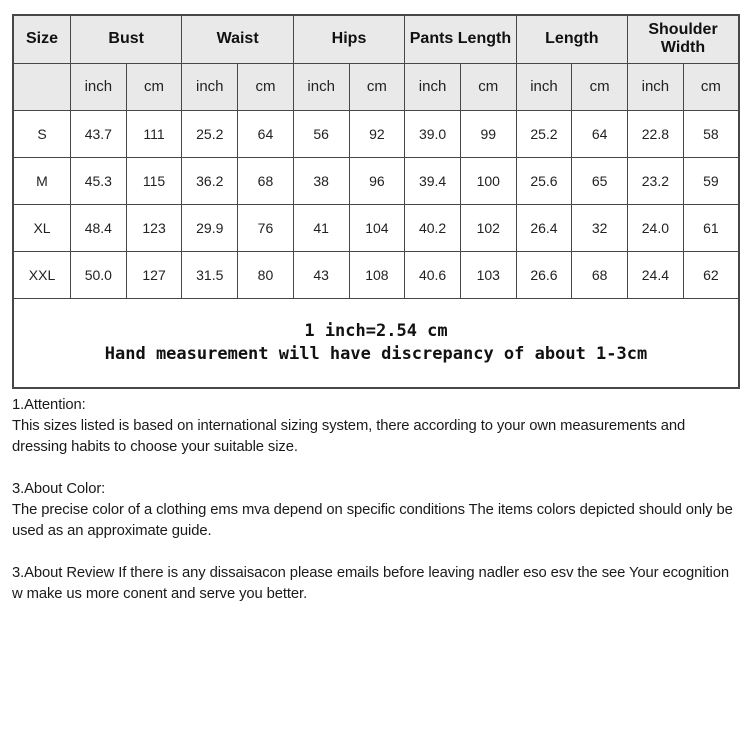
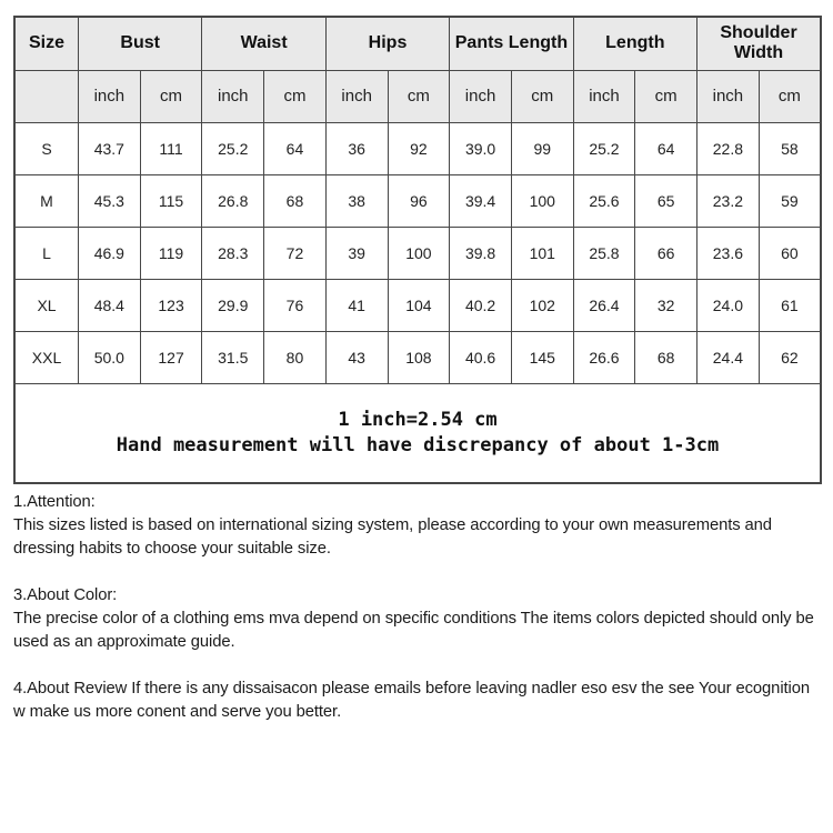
  Size	Bust	Waist	Hips	Pants Length	Length	Shoulder Width
  	inch	cm	inch	cm	inch	cm	inch	cm	inch	cm	inch	cm
- S	43.7	111	25.2	64	56	92	39.0	99	25.2	64	22.8	58
+ S	43.7	111	25.2	64	36	92	39.0	99	25.2	64	22.8	58
- M	45.3	115	36.2	68	38	96	39.4	100	25.6	65	23.2	59
+ M	45.3	115	26.8	68	38	96	39.4	100	25.6	65	23.2	59
+ L	46.9	119	28.3	72	39	100	39.8	101	25.8	66	23.6	60
  XL	48.4	123	29.9	76	41	104	40.2	102	26.4	32	24.0	61
- XXL	50.0	127	31.5	80	43	108	40.6	103	26.6	68	24.4	62
+ XXL	50.0	127	31.5	80	43	108	40.6	145	26.6	68	24.4	62
  1 inch=2.54 cm Hand measurement will have discrepancy of about 1-3cm
  1.Attention:
- This sizes listed is based on international sizing system, there according to your own measurements and dressing habits to choose your suitable size.
+ This sizes listed is based on international sizing system, please according to your own measurements and dressing habits to choose your suitable size.
  3.About Color:
  The precise color of a clothing ems mva depend on specific conditions The items colors depicted should only be used as an approximate guide.
- 3.About Review If there is any dissaisacon please emails before leaving nadler eso esv the see Your ecognition w make us more conent and serve you better.
+ 4.About Review If there is any dissaisacon please emails before leaving nadler eso esv the see Your ecognition w make us more conent and serve you better.
